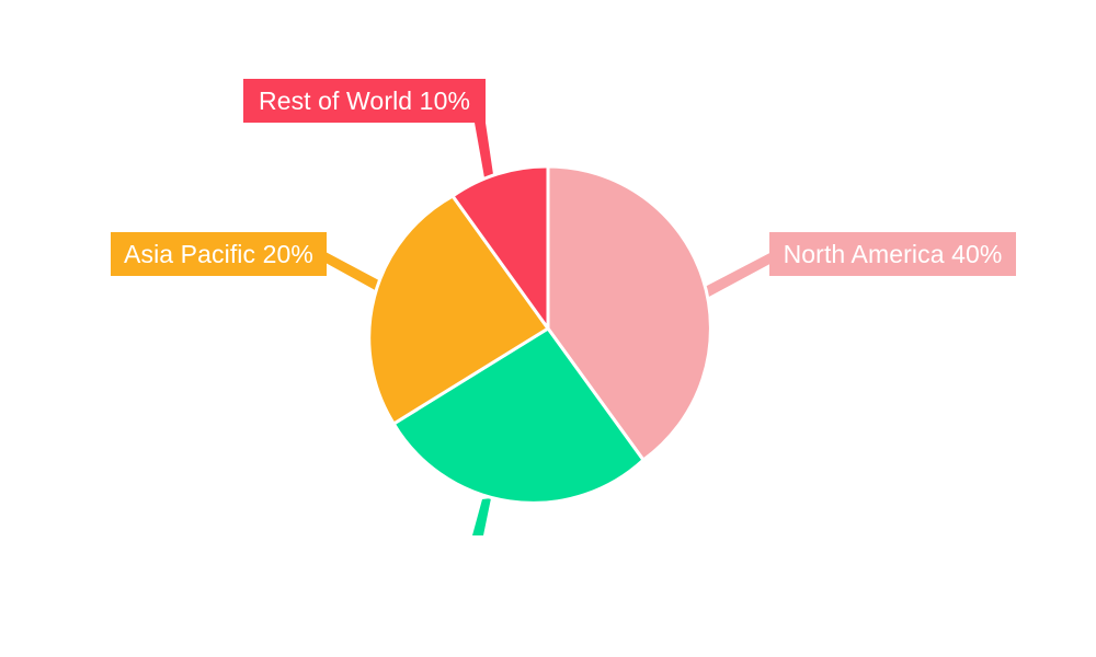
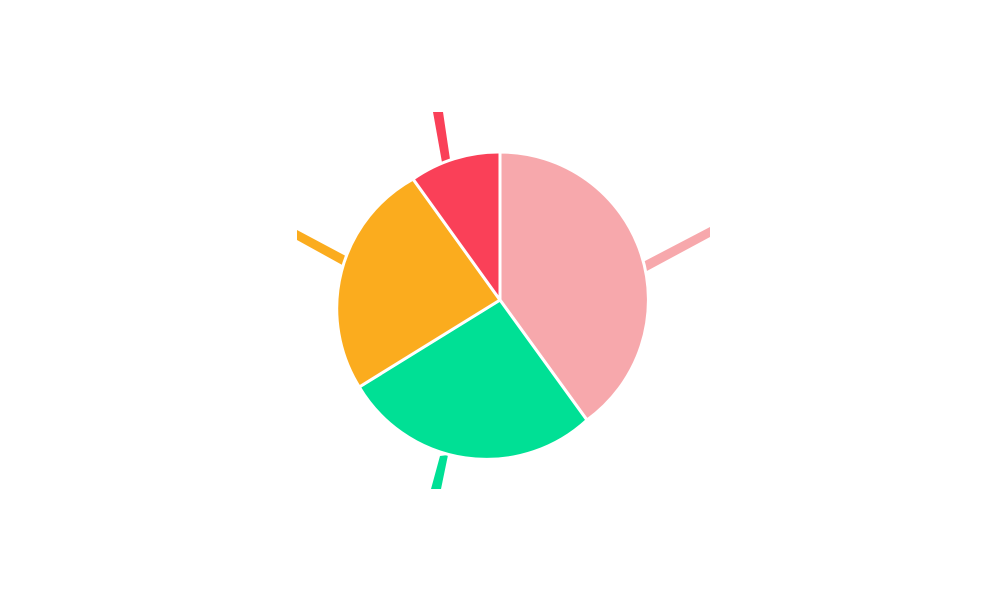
- North America 40%
- Asia Pacific 20%
- Rest of World 10%
